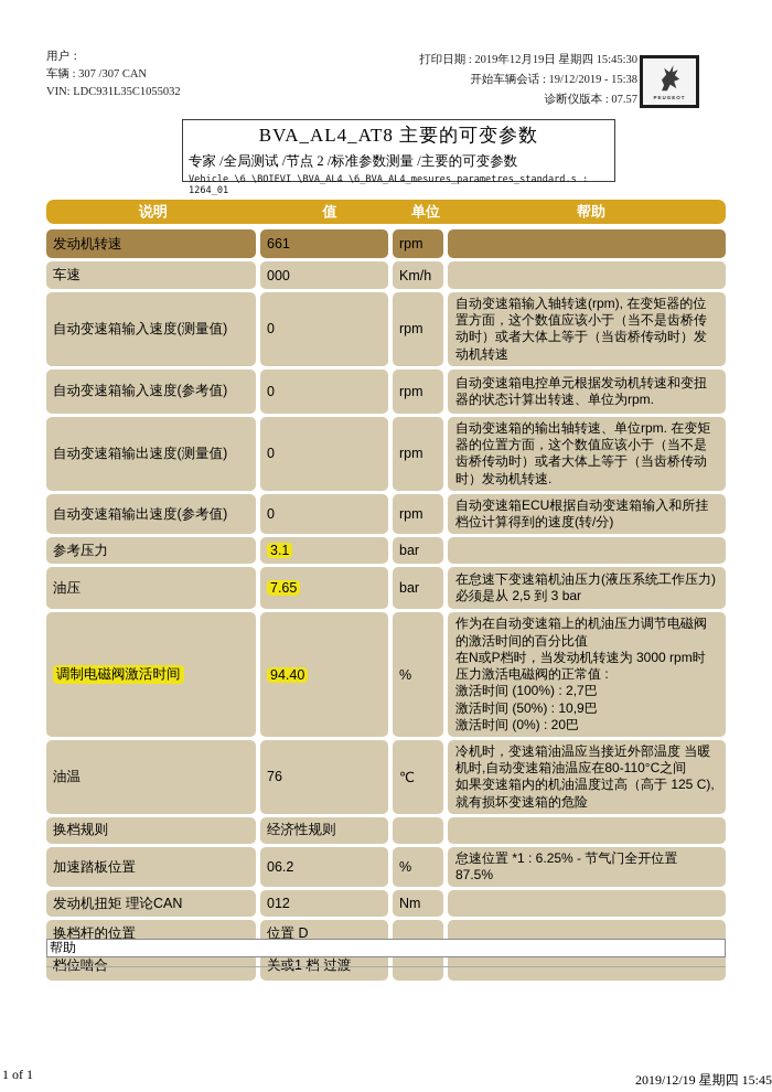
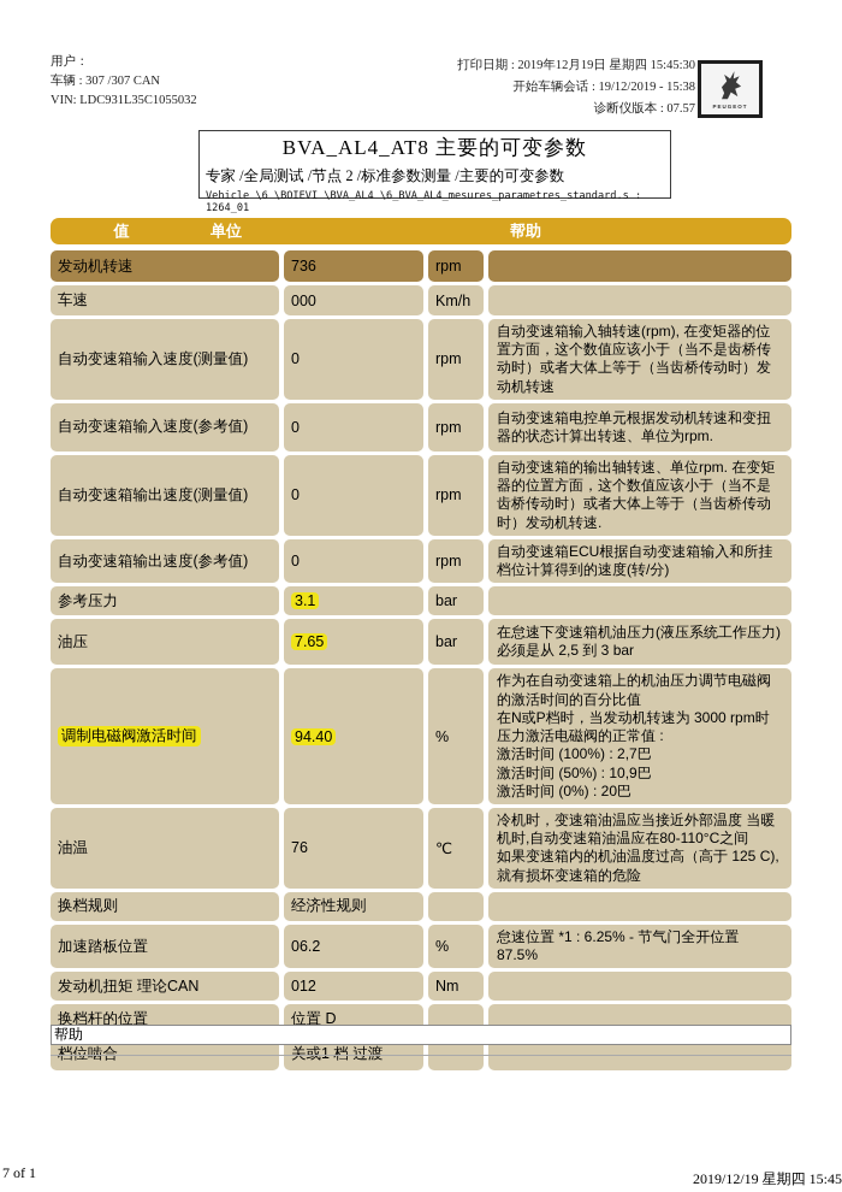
  用户：
  车辆 : 307 /307 CAN
  VIN: LDC931L35C1055032
  打印日期 : 2019年12月19日 星期四 15:45:30
  开始车辆会话 : 19/12/2019 - 15:38
  诊断仪版本 : 07.57
  BVA_AL4_AT8 主要的可变参数
  专家 /全局测试 /节点 2 /标准参数测量 /主要的可变参数
  Vehicle \6 \BOIEVI \BVA_AL4 \6_BVA_AL4_mesures_parametres_standard.s : 1264_01
- 说明
  值
  单位
  帮助
  发动机转速
- 661
+ 736
  rpm
  车速
  000
  Km/h
  自动变速箱输入速度(测量值)
  0
  rpm
  自动变速箱输入轴转速(rpm), 在变矩器的位置方面，这个数值应该小于（当不是齿桥传动时）或者大体上等于（当齿桥传动时）发动机转速
  自动变速箱输入速度(参考值)
  0
  rpm
  自动变速箱电控单元根据发动机转速和变扭器的状态计算出转速、单位为rpm.
  自动变速箱输出速度(测量值)
  0
  rpm
  自动变速箱的输出轴转速、单位rpm. 在变矩器的位置方面，这个数值应该小于（当不是齿桥传动时）或者大体上等于（当齿桥传动时）发动机转速.
  自动变速箱输出速度(参考值)
  0
  rpm
  自动变速箱ECU根据自动变速箱输入和所挂档位计算得到的速度(转/分)
  参考压力
  3.1
  bar
  油压
  7.65
  bar
  在怠速下变速箱机油压力(液压系统工作压力)
  必须是从 2,5 到 3 bar
  调制电磁阀激活时间
  94.40
  %
  作为在自动变速箱上的机油压力调节电磁阀的激活时间的百分比值
  在N或P档时，当发动机转速为 3000 rpm时压力激活电磁阀的正常值 :
  激活时间 (100%) : 2,7巴
  激活时间 (50%) : 10,9巴
  激活时间 (0%) : 20巴
  油温
  76
  ℃
  冷机时，变速箱油温应当接近外部温度 当暖机时,自动变速箱油温应在80-110°C之间
  如果变速箱内的机油温度过高（高于 125 C), 就有损坏变速箱的危险
  换档规则
  经济性规则
  加速踏板位置
  06.2
  %
  怠速位置 *1 : 6.25% - 节气门全开位置 87.5%
  发动机扭矩 理论CAN
  012
  Nm
  换档杆的位置
  位置 D
  档位啮合
  关或1 档 过渡
  帮助
- 1 of 1
+ 7 of 1
  2019/12/19 星期四 15:45
